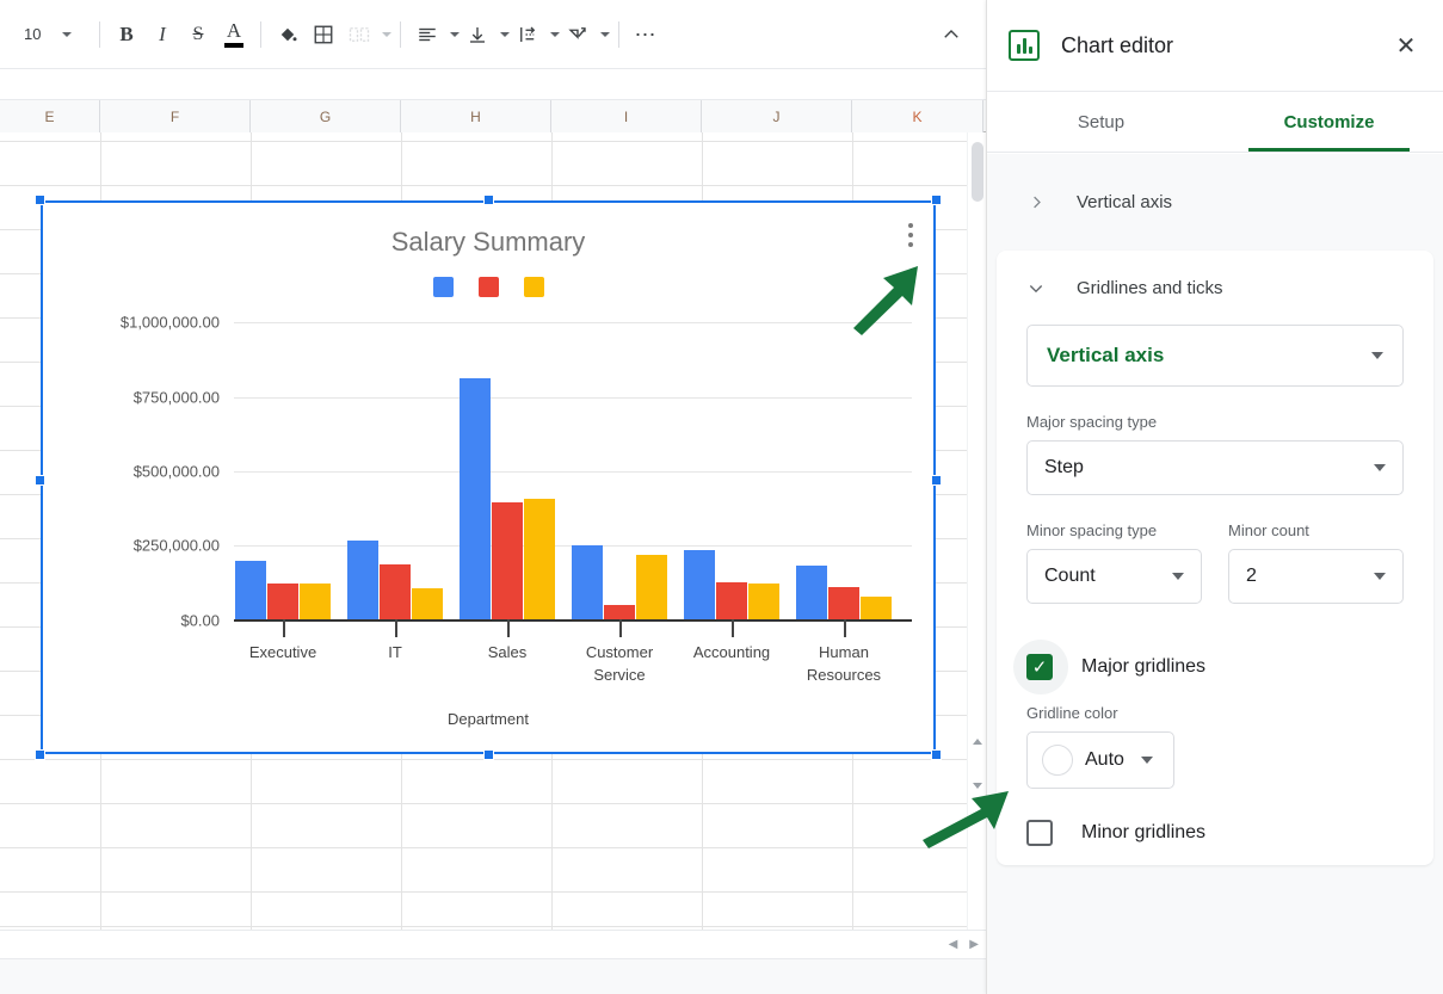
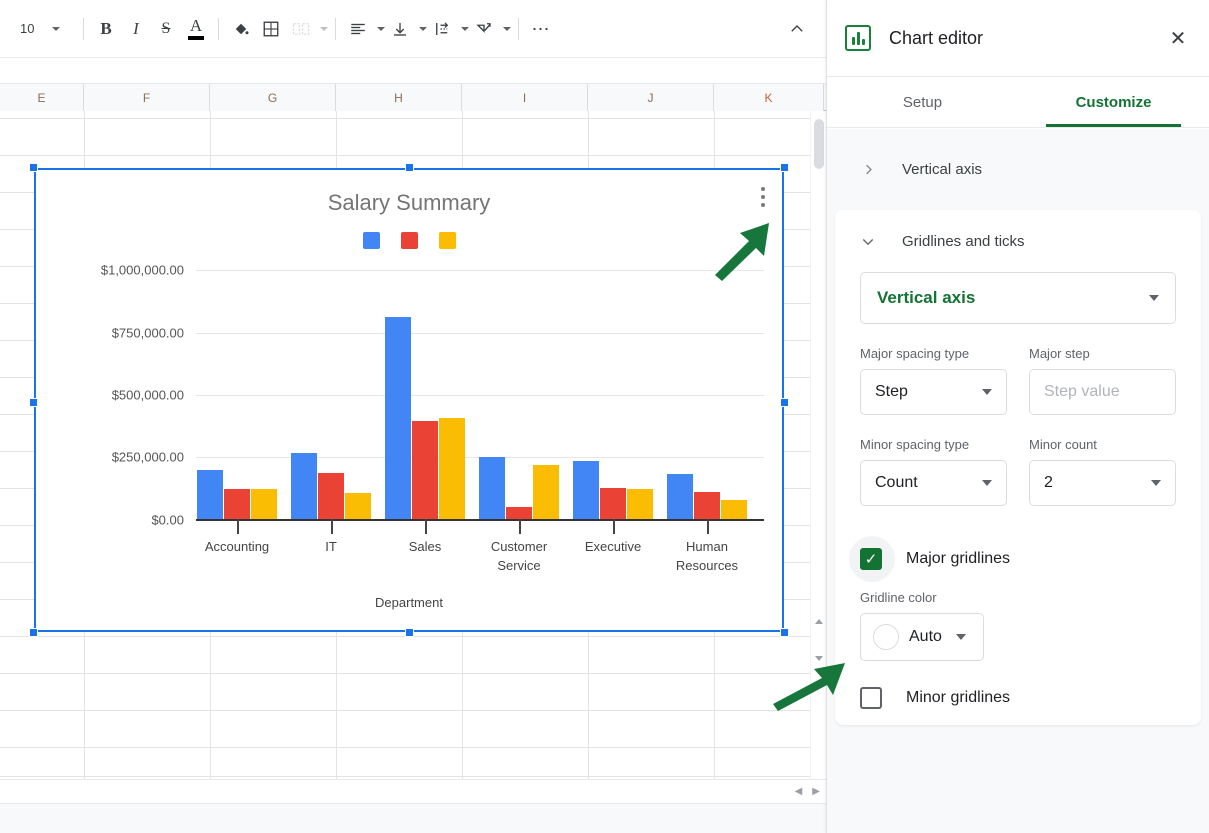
  10
  B
  I
  S
  A
  ⋯
  E
  F
  G
  H
  I
  J
  K
  ◀
  ▶
  Salary Summary
  $1,000,000.00
  $750,000.00
  $500,000.00
  $250,000.00
  $0.00
- Executive
+ Accounting
  IT
  Sales
  Customer Service
- Accounting
+ Executive
  Human Resources
  Department
  Chart editor
  ✕
  Setup
  Customize
  Vertical axis
  Gridlines and ticks
  Vertical axis
  Major spacing type
  Step
+ Major step
+ Step value
  Minor spacing type
  Count
  Minor count
  2
  ✓
  Major gridlines
  Gridline color
  Auto
  Minor gridlines
